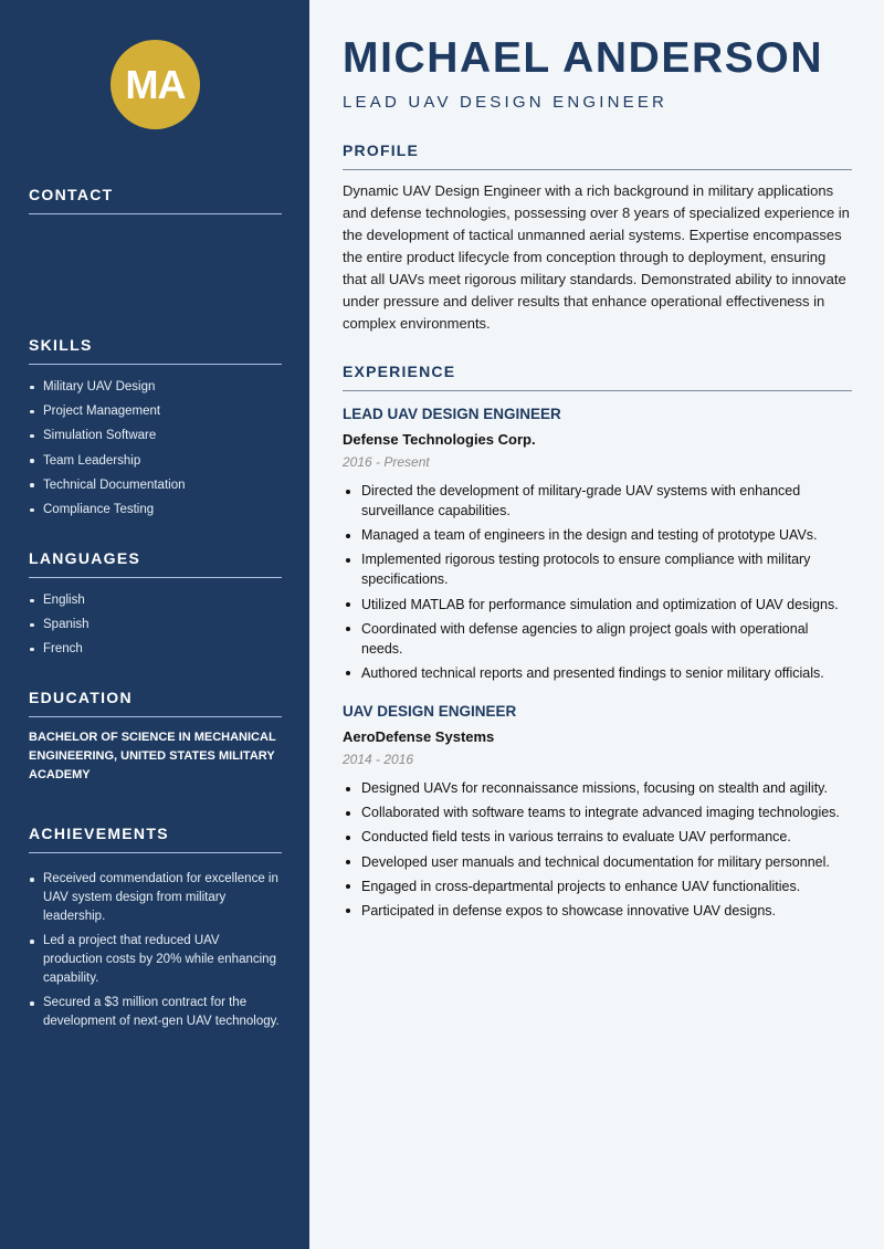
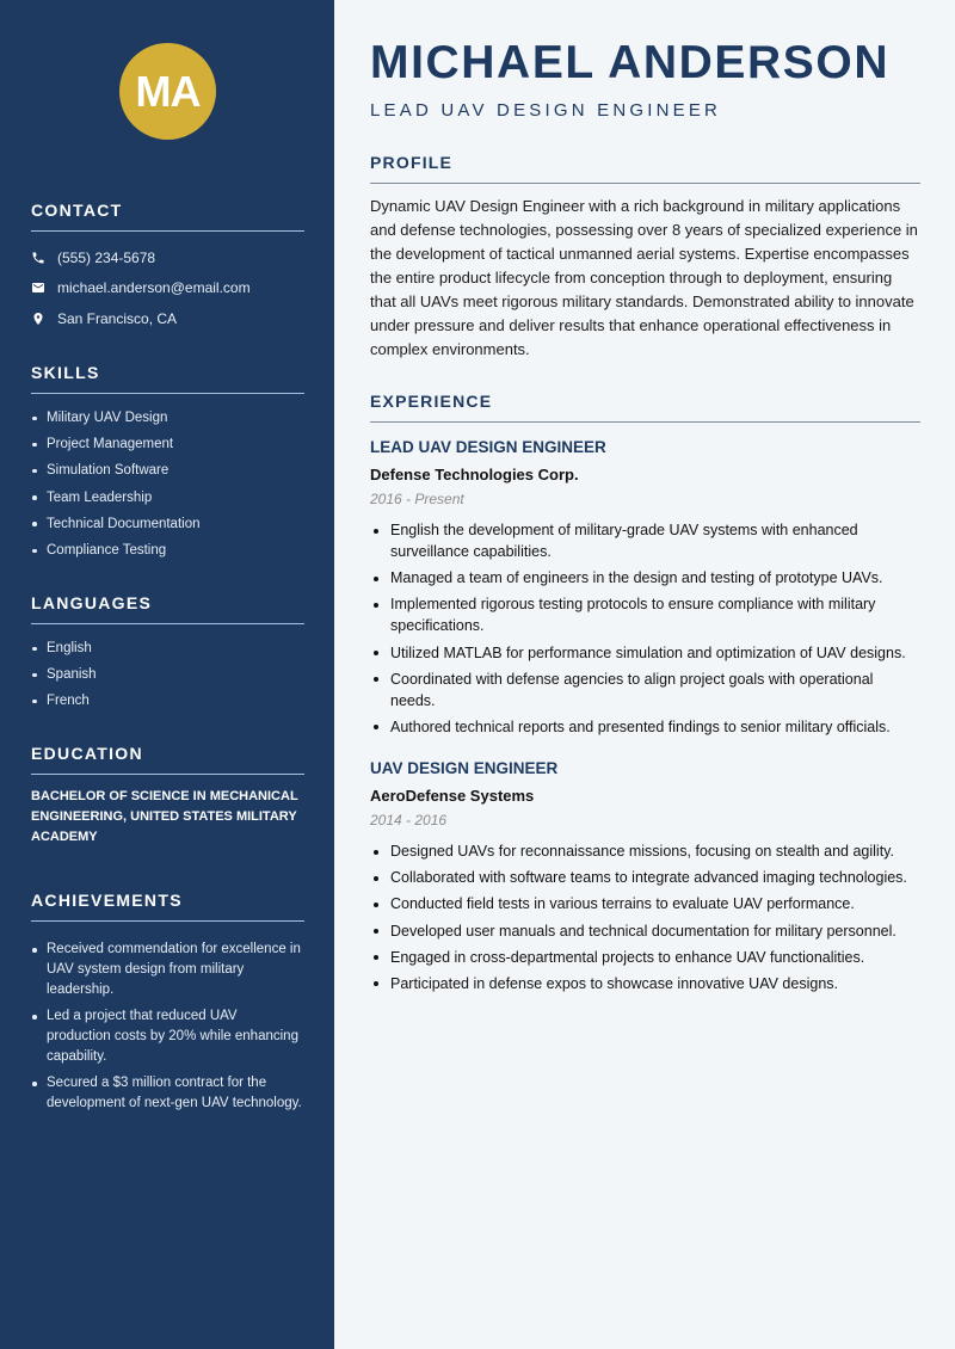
  MA
  CONTACT
+ (555) 234-5678
+ michael.anderson@email.com
+ San Francisco, CA
  SKILLS
  Military UAV Design
  Project Management
  Simulation Software
  Team Leadership
  Technical Documentation
  Compliance Testing
  LANGUAGES
  English
  Spanish
  French
  EDUCATION
  BACHELOR OF SCIENCE IN MECHANICAL ENGINEERING, UNITED STATES MILITARY ACADEMY
  ACHIEVEMENTS
  Received commendation for excellence in UAV system design from military leadership.
  Led a project that reduced UAV production costs by 20% while enhancing capability.
  Secured a $3 million contract for the development of next-gen UAV technology.
  MICHAEL ANDERSON
  LEAD UAV DESIGN ENGINEER
  PROFILE
  Dynamic UAV Design Engineer with a rich background in military applications and defense technologies, possessing over 8 years of specialized experience in the development of tactical unmanned aerial systems. Expertise encompasses the entire product lifecycle from conception through to deployment, ensuring that all UAVs meet rigorous military standards. Demonstrated ability to innovate under pressure and deliver results that enhance operational effectiveness in complex environments.
  EXPERIENCE
  LEAD UAV DESIGN ENGINEER
  Defense Technologies Corp.
  2016 - Present
- Directed the development of military-grade UAV systems with enhanced surveillance capabilities.
+ English the development of military-grade UAV systems with enhanced surveillance capabilities.
  Managed a team of engineers in the design and testing of prototype UAVs.
  Implemented rigorous testing protocols to ensure compliance with military specifications.
  Utilized MATLAB for performance simulation and optimization of UAV designs.
  Coordinated with defense agencies to align project goals with operational needs.
  Authored technical reports and presented findings to senior military officials.
  UAV DESIGN ENGINEER
  AeroDefense Systems
  2014 - 2016
  Designed UAVs for reconnaissance missions, focusing on stealth and agility.
  Collaborated with software teams to integrate advanced imaging technologies.
  Conducted field tests in various terrains to evaluate UAV performance.
  Developed user manuals and technical documentation for military personnel.
  Engaged in cross-departmental projects to enhance UAV functionalities.
  Participated in defense expos to showcase innovative UAV designs.
